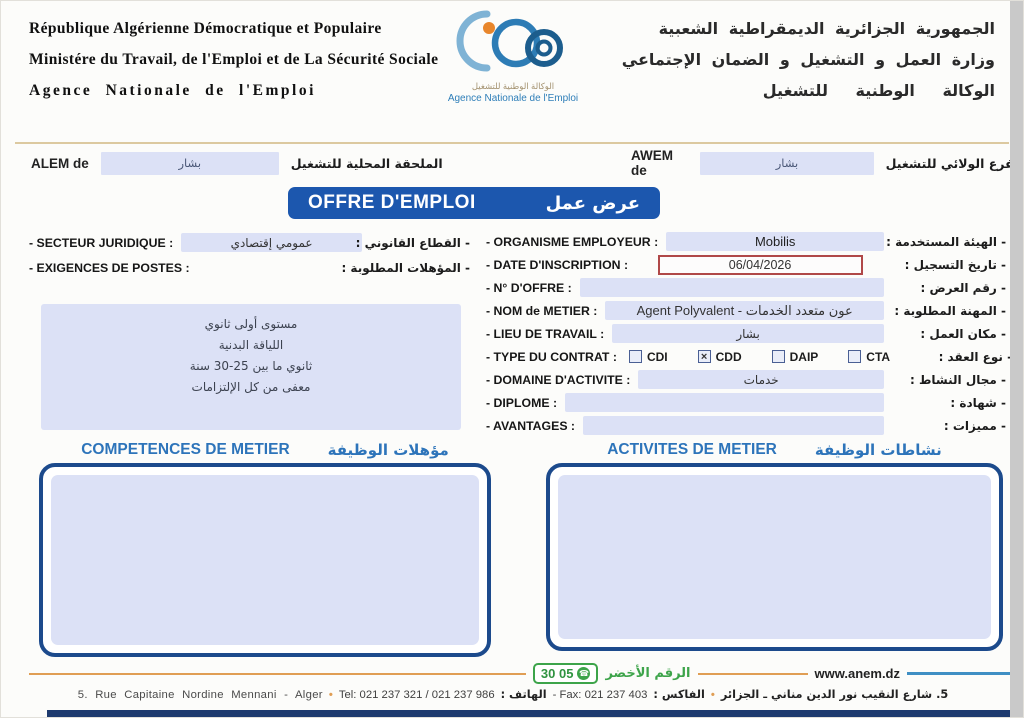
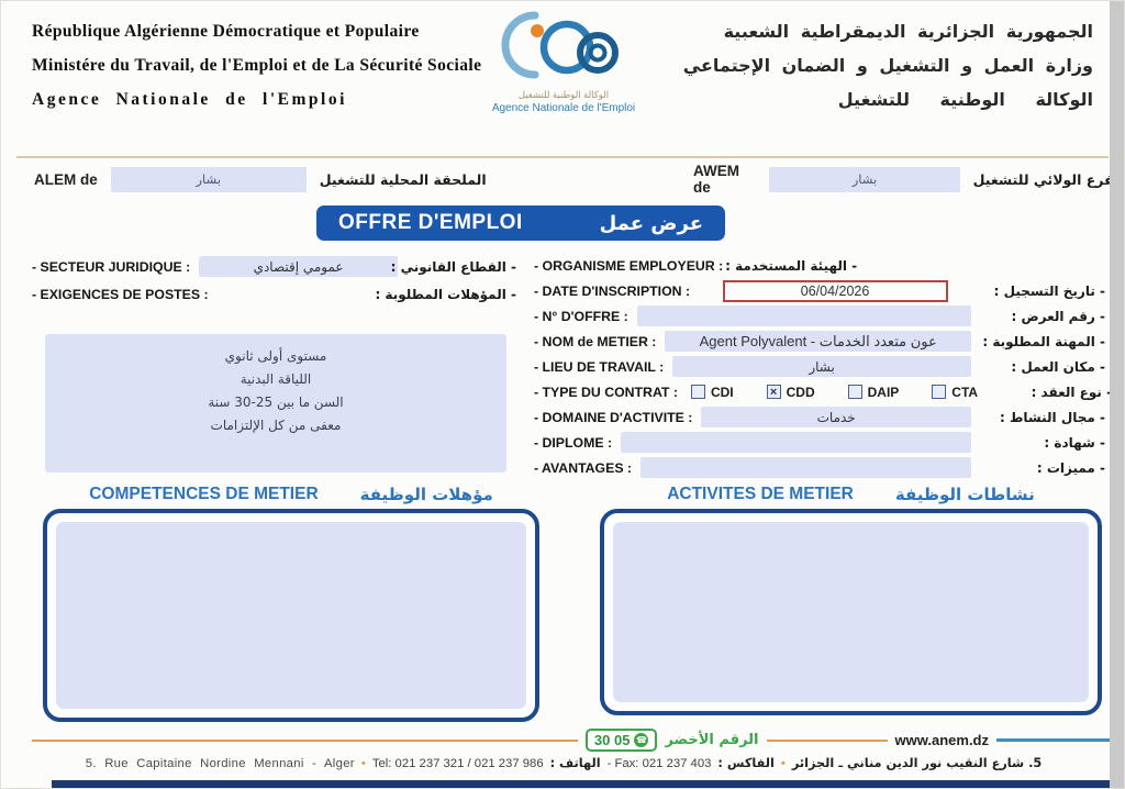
  République Algérienne Démocratique et Populaire
  Ministére du Travail, de l'Emploi et de La Sécurité Sociale
  Agence Nationale de l'Emploi
  الوكالة الوطنية للتشغيل
  Agence Nationale de l'Emploi
  الجمهورية الجزائرية الديمقراطية الشعبية
  وزارة العمل و التشغيل و الضمان الإجتماعي
  الوكالة الوطنية للتشغيل
  ALEM de
  بشار
  الملحقة المحلية للتشغيل
  AWEM de
  بشار
  رع الولائي للتشغيل
  OFFRE D'EMPLOI
  عرض عمل
  - SECTEUR JURIDIQUE :
  عمومي إقتصادي
  - القطاع القانوني :
  - EXIGENCES DE POSTES :
  - المؤهلات المطلوبة :
  مستوى أولى ثانوي
  اللياقة البدنية
- ثانوي ما بين 25-30 سنة
+ السن ما بين 25-30 سنة
  معفى من كل الإلتزامات
  - ORGANISME EMPLOYEUR :
- Mobilis
  - الهيئة المستخدمة :
  - DATE D'INSCRIPTION :
  06/04/2026
  - تاريخ التسجيل :
  - N° D'OFFRE :
  - رقم العرض :
  - NOM de METIER :
  Agent Polyvalent - عون متعدد الخدمات
  - المهنة المطلوبة :
  - LIEU DE TRAVAIL :
  بشار
  - مكان العمل :
  - TYPE DU CONTRAT :
  CDI
  ×
  CDD
  DAIP
  CTA
  نوع العقد :
  - DOMAINE D'ACTIVITE :
  خدمات
  - مجال النشاط :
  - DIPLOME :
  - شهادة :
  - AVANTAGES :
  - مميزات :
  COMPETENCES DE METIER
  مؤهلات الوظيفة
  ACTIVITES DE METIER
  نشاطات الوظيفة
  30 05
  ☎
  الرقم الأخضر
  www.anem.dz
  5. Rue Capitaine Nordine Mennani - Alger
  •
  Tel: 021 237 321 / 021 237 986
  الهاتف :
  - Fax: 021 237 403
  الفاكس :
  •
  5. شارع النقيب نور الدين مناني ـ الجزائر
